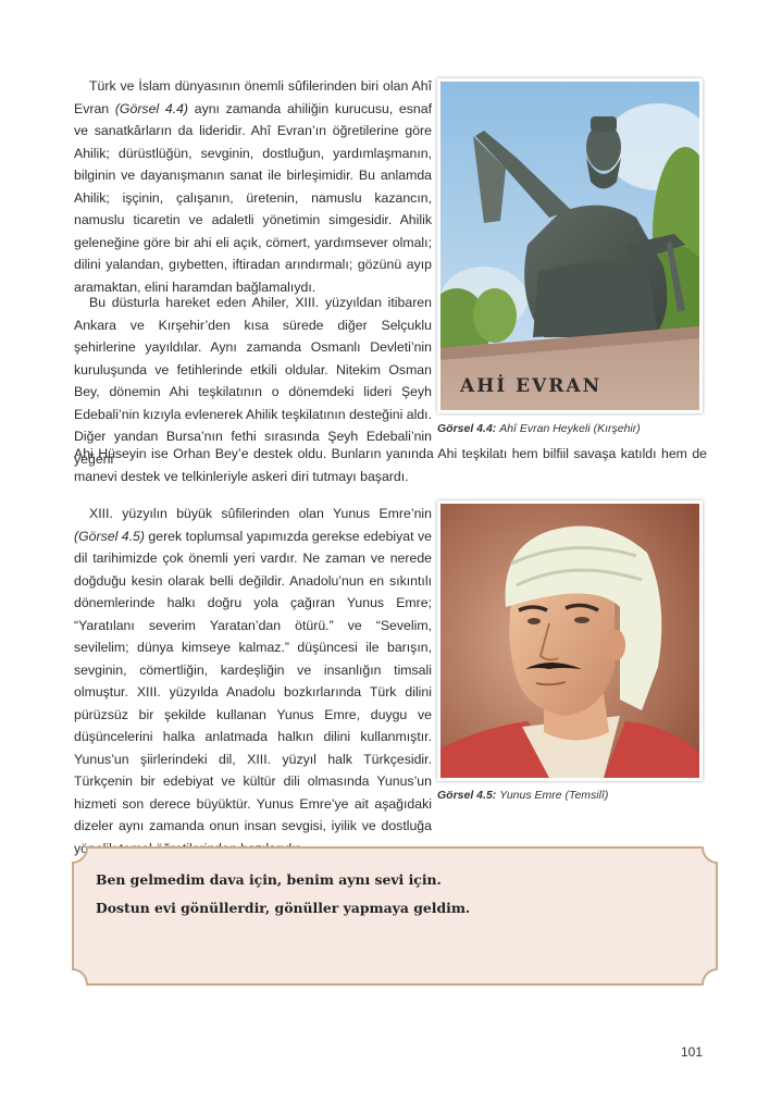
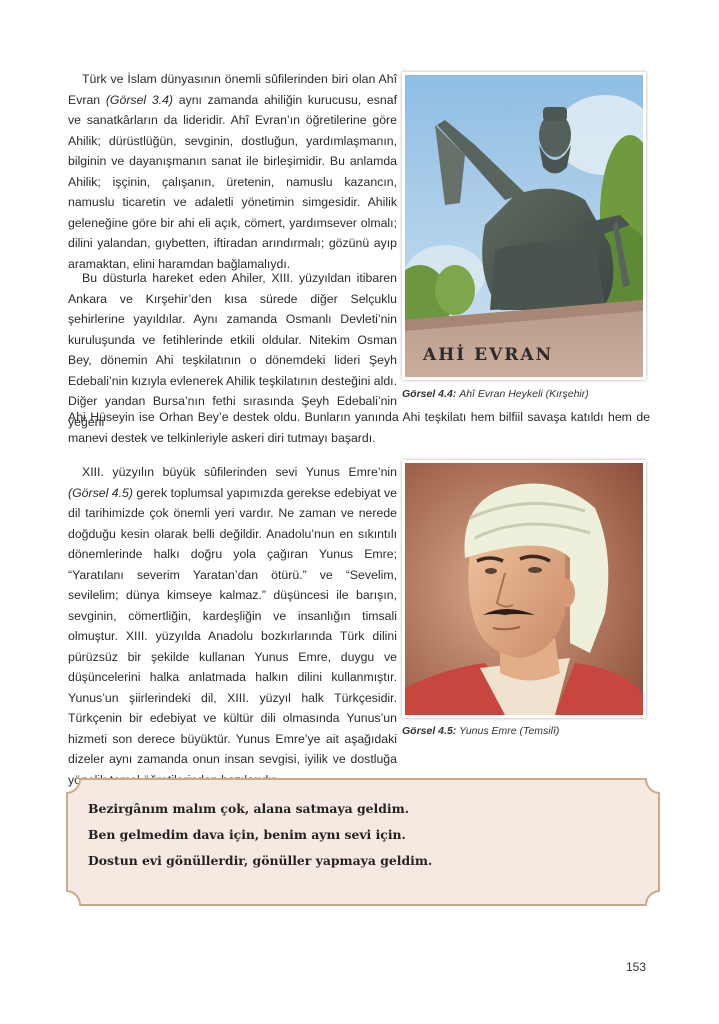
- Türk ve İslam dünyasının önemli sûfilerinden biri olan Ahî Evran (Görsel 4.4) aynı zamanda ahiliğin kurucusu, esnaf ve sanatkârların da lideridir. Ahî Evran’ın öğretilerine göre Ahilik; dürüstlüğün, sevginin, dostluğun, yardımlaşmanın, bilginin ve dayanışmanın sanat ile birleşimidir. Bu anlamda Ahilik; işçinin, çalışanın, üretenin, namuslu kazancın, namuslu ticaretin ve adaletli yönetimin simgesidir. Ahilik geleneğine göre bir ahi eli açık, cömert, yardımsever olmalı; dilini yalandan, gıybetten, iftiradan arındırmalı; gözünü ayıp aramaktan, elini haramdan bağlamalıydı.
+ Türk ve İslam dünyasının önemli sûfilerinden biri olan Ahî Evran (Görsel 3.4) aynı zamanda ahiliğin kurucusu, esnaf ve sanatkârların da lideridir. Ahî Evran’ın öğretilerine göre Ahilik; dürüstlüğün, sevginin, dostluğun, yardımlaşmanın, bilginin ve dayanışmanın sanat ile birleşimidir. Bu anlamda Ahilik; işçinin, çalışanın, üretenin, namuslu kazancın, namuslu ticaretin ve adaletli yönetimin simgesidir. Ahilik geleneğine göre bir ahi eli açık, cömert, yardımsever olmalı; dilini yalandan, gıybetten, iftiradan arındırmalı; gözünü ayıp aramaktan, elini haramdan bağlamalıydı.
  Bu düsturla hareket eden Ahiler, XIII. yüzyıldan itibaren Ankara ve Kırşehir’den kısa sürede diğer Selçuklu şehirlerine yayıldılar. Aynı zamanda Osmanlı Devleti’nin kuruluşunda ve fetihlerinde etkili oldular. Nitekim Osman Bey, dönemin Ahi teşkilatının o dönemdeki lideri Şeyh Edebali’nin kızıyla evlenerek Ahilik teşkilatının desteğini aldı. Diğer yandan Bursa’nın fethi sırasında Şeyh Edebali’nin yeğeni
  Ahi Hüseyin ise Orhan Bey’e destek oldu. Bunların yanında Ahi teşkilatı hem bilfiil savaşa katıldı hem de manevi destek ve telkinleriyle askeri diri tutmayı başardı.
- XIII. yüzyılın büyük sûfilerinden olan Yunus Emre’nin (Görsel 4.5) gerek toplumsal yapımızda gerekse edebiyat ve dil tarihimizde çok önemli yeri vardır. Ne zaman ve nerede doğduğu kesin olarak belli değildir. Anadolu’nun en sıkıntılı dönemlerinde halkı doğru yola çağıran Yunus Emre; “Yaratılanı severim Yaratan’dan ötürü.” ve “Sevelim, sevilelim; dünya kimseye kalmaz.” düşüncesi ile barışın, sevginin, cömertliğin, kardeşliğin ve insanlığın timsali olmuştur. XIII. yüzyılda Anadolu bozkırlarında Türk dilini pürüzsüz bir şekilde kullanan Yunus Emre, duygu ve düşüncelerini halka anlatmada halkın dilini kullanmıştır. Yunus’un şiirlerindeki dil, XIII. yüzyıl halk Türkçesidir. Türkçenin bir edebiyat ve kültür dili olmasında Yunus’un hizmeti son derece büyüktür. Yunus Emre’ye ait aşağıdaki dizeler aynı zamanda onun insan sevgisi, iyilik ve dostluğa yö
+ XIII. yüzyılın büyük sûfilerinden sevi Yunus Emre’nin (Görsel 4.5) gerek toplumsal yapımızda gerekse edebiyat ve dil tarihimizde çok önemli yeri vardır. Ne zaman ve nerede doğduğu kesin olarak belli değildir. Anadolu’nun en sıkıntılı dönemlerinde halkı doğru yola çağıran Yunus Emre; “Yaratılanı severim Yaratan’dan ötürü.” ve “Sevelim, sevilelim; dünya kimseye kalmaz.” düşüncesi ile barışın, sevginin, cömertliğin, kardeşliğin ve insanlığın timsali olmuştur. XIII. yüzyılda Anadolu bozkırlarında Türk dilini pürüzsüz bir şekilde kullanan Yunus Emre, duygu ve düşüncelerini halka anlatmada halkın dilini kullanmıştır. Yunus’un şiirlerindeki dil, XIII. yüzyıl halk Türkçesidir. Türkçenin bir edebiyat ve kültür dili olmasında Yunus’un hizmeti son derece büyüktür. Yunus Emre’ye ait aşağıdaki dizeler aynı zamanda onun insan sevgisi, iyilik ve dostluğa yö
  AHİ EVRAN
  Görsel 4.4: Ahî Evran Heykeli (Kırşehir)
  Görsel 4.5: Yunus Emre (Temsilî)
+ Bezirgânım malım çok, alana satmaya geldim.
  Ben gelmedim dava için, benim aynı sevi için.
  Dostun evi gönüllerdir, gönüller yapmaya geldim.
- 101
+ 153
